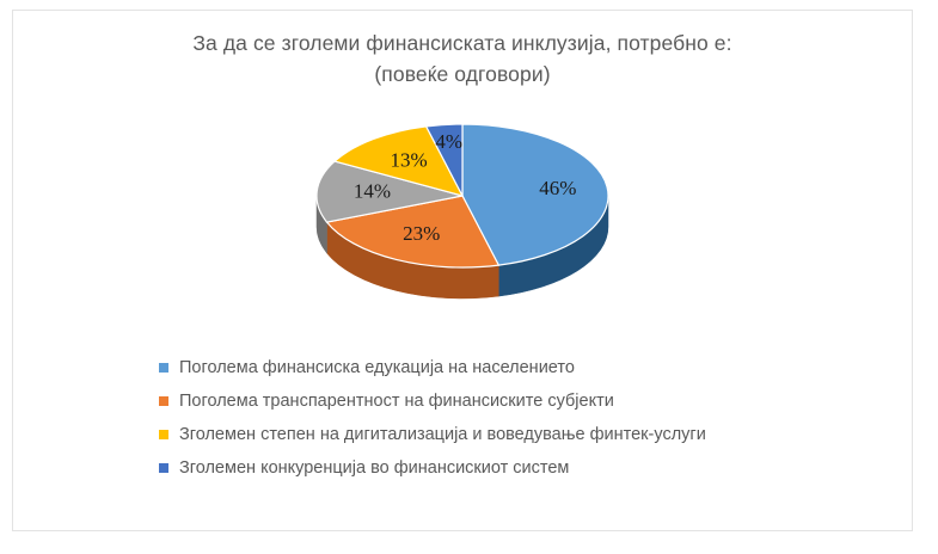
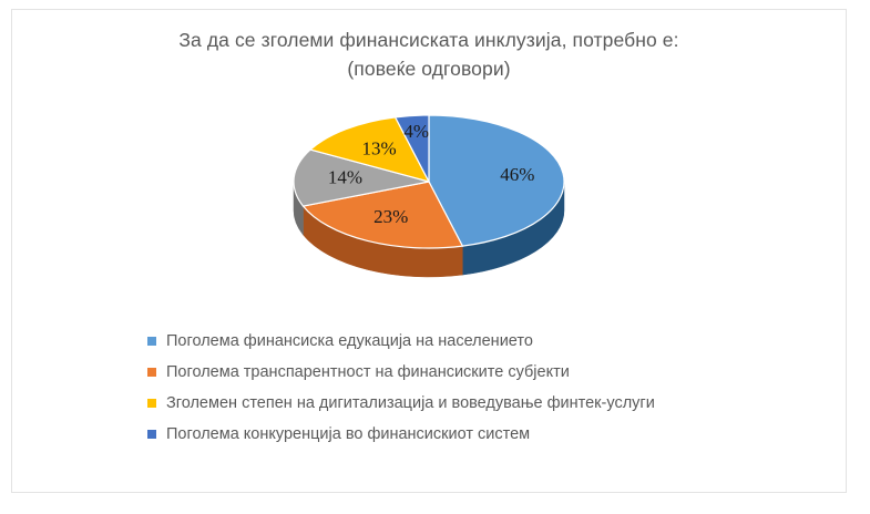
  За да се зголеми финансиската инклузија, потребно е:
  (повеќе одговори)
  46%
  23%
  14%
  13%
  4%
  Поголема финансиска едукација на населението
  Поголема транспарентност на финансиските субјекти
  Зголемен степен на дигитализација и воведување финтек-услуги
- Зголемен конкуренција во финансискиот систем
+ Поголема конкуренција во финансискиот систем
